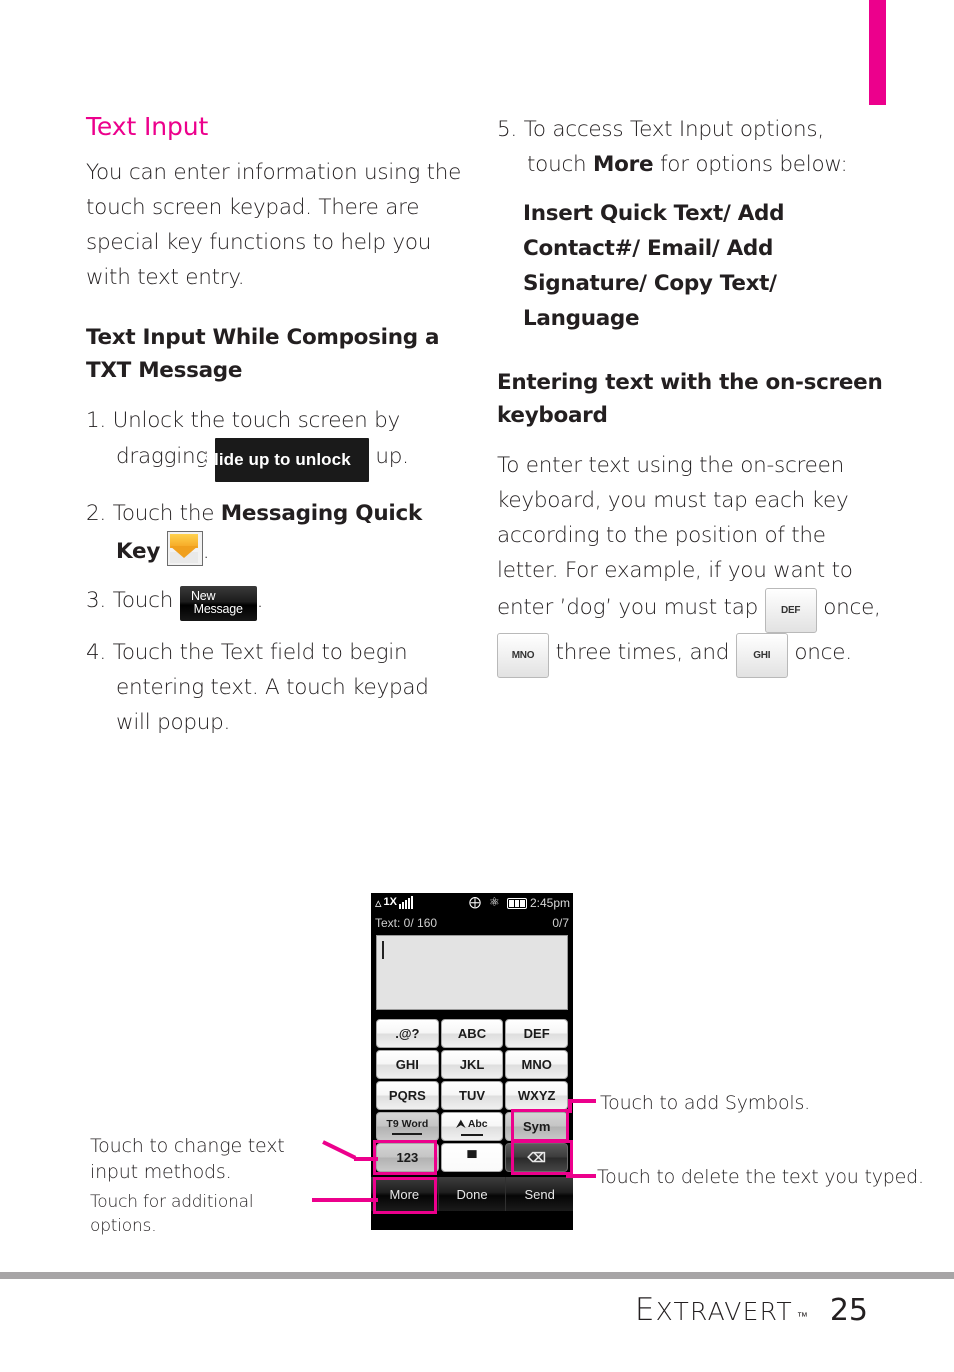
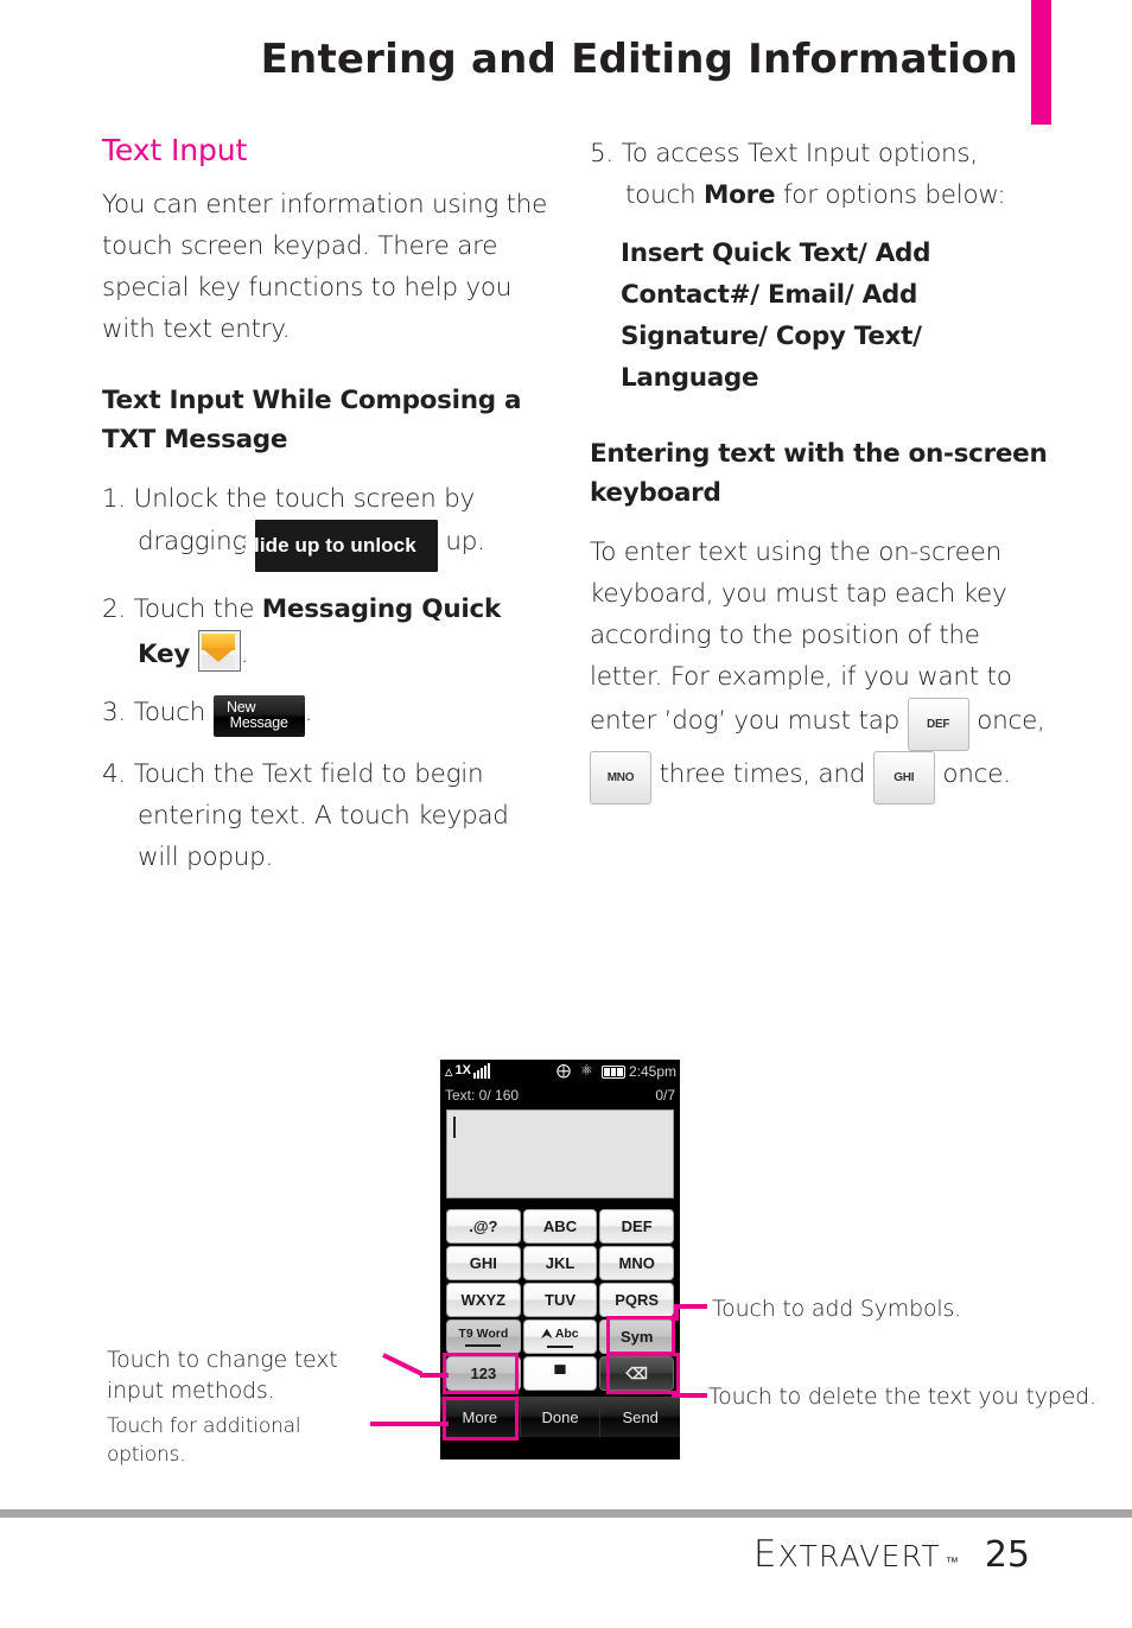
+ Entering and Editing Information
  Text Input
  You can enter information using the touch screen keypad. There are special key functions to help you with text entry.
  Text Input While Composing a TXT Message
  1. Unlock the touch screen by dragging Slide up to unlock up.
  2. Touch the Messaging Quick Key .
  3. Touch New
  Message .
  4. Touch the Text field to begin entering text. A touch keypad will popup.
  5. To access Text Input options, touch More for options below:
  Insert Quick Text/ Add Contact#/ Email/ Add Signature/ Copy Text/ Language
  Entering text with the on-screen keyboard
  To enter text using the on-screen keyboard, you must tap each key according to the position of the letter. For example, if you want to enter ’dog’ you must tap DEF once, MNO three times, and GHI once.
  ▵
  1X
  ⨁
  ⚛
  2:45pm
  Text: 0/ 160
  0/7
  .@?
  ABC
  DEF
  GHI
  JKL
  MNO
- PQRS
+ WXYZ
  TUV
- WXYZ
+ PQRS
  T9 Word
  ⮝ Abc
  Sym
  123
  ▀
  ⌫
  More
  Done
  Send
  Touch to change text input methods.
  Touch for additional options.
  Touch to add Symbols.
  Touch to delete the text you typed.
  EXTRAVERT
  ™
  25
